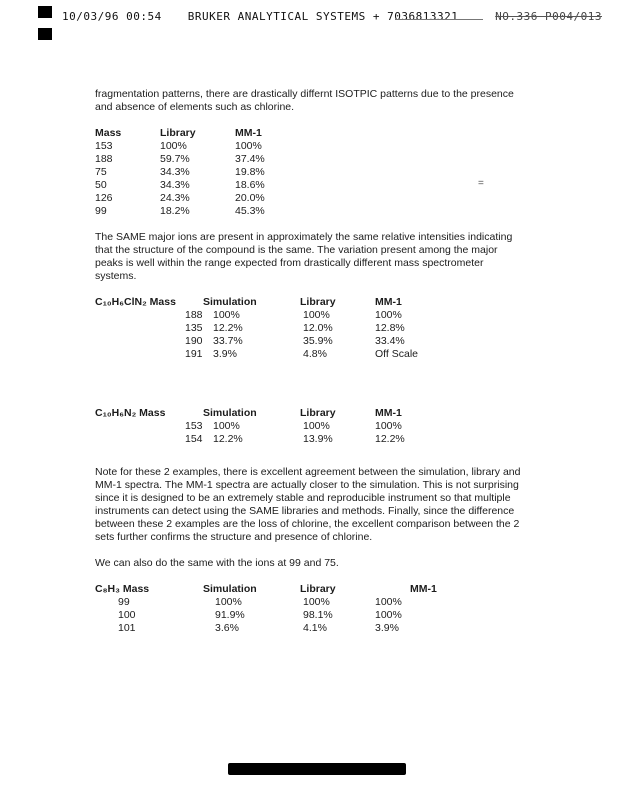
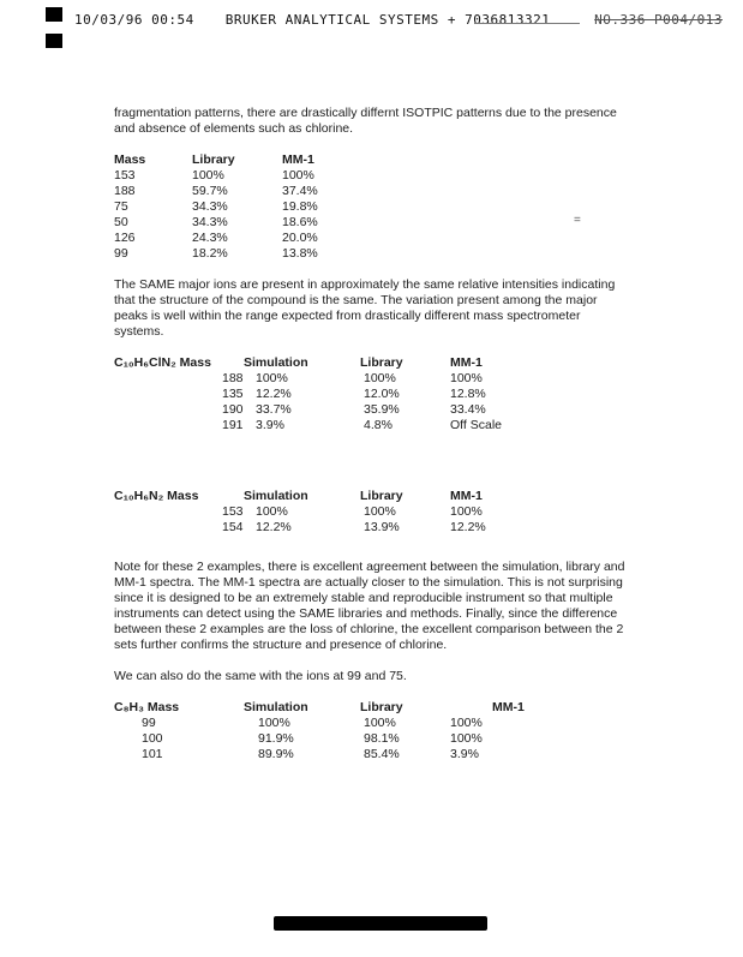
  10/03/96 00:54 BRUKER ANALYTICAL SYSTEMS + 7036813321
  NO.336 P004/013
  =
  fragmentation patterns, there are drastically differnt ISOTPIC patterns due to the presence and absence of elements such as chlorine.
  Mass
  Library
  MM-1
  153
  100%
  100%
  188
  59.7%
  37.4%
  75
  34.3%
  19.8%
  50
  34.3%
  18.6%
  126
  24.3%
  20.0%
  99
  18.2%
- 45.3%
+ 13.8%
  The SAME major ions are present in approximately the same relative intensities indicating that the structure of the compound is the same. The variation present among the major peaks is well within the range expected from drastically different mass spectrometer systems.
  C₁₀H₆ClN₂ Mass
  Simulation
  Library
  MM-1
  188
  100%
  100%
  100%
  135
  12.2%
  12.0%
  12.8%
  190
  33.7%
  35.9%
  33.4%
  191
  3.9%
  4.8%
  Off Scale
  C₁₀H₆N₂ Mass
  Simulation
  Library
  MM-1
  153
  100%
  100%
  100%
  154
  12.2%
  13.9%
  12.2%
  Note for these 2 examples, there is excellent agreement between the simulation, library and MM-1 spectra. The MM-1 spectra are actually closer to the simulation. This is not surprising since it is designed to be an extremely stable and reproducible instrument so that multiple instruments can detect using the SAME libraries and methods. Finally, since the difference between these 2 examples are the loss of chlorine, the excellent comparison between the 2 sets further confirms the structure and presence of chlorine.
  We can also do the same with the ions at 99 and 75.
  C₈H₃ Mass
  Simulation
  Library
  MM-1
  99
  100%
  100%
  100%
  100
  91.9%
  98.1%
  100%
  101
- 3.6%
+ 89.9%
- 4.1%
+ 85.4%
  3.9%
